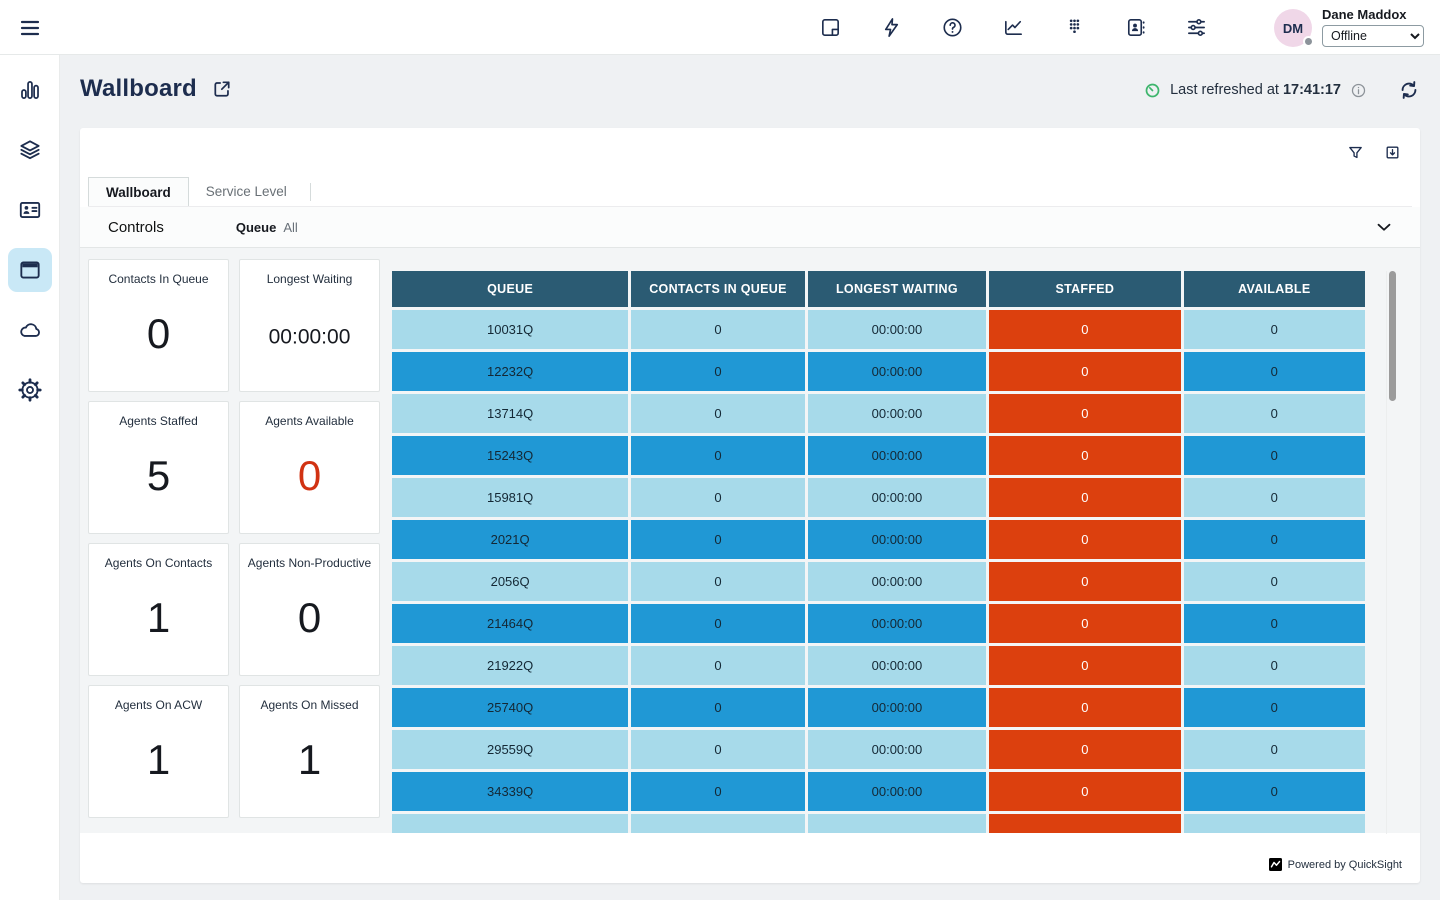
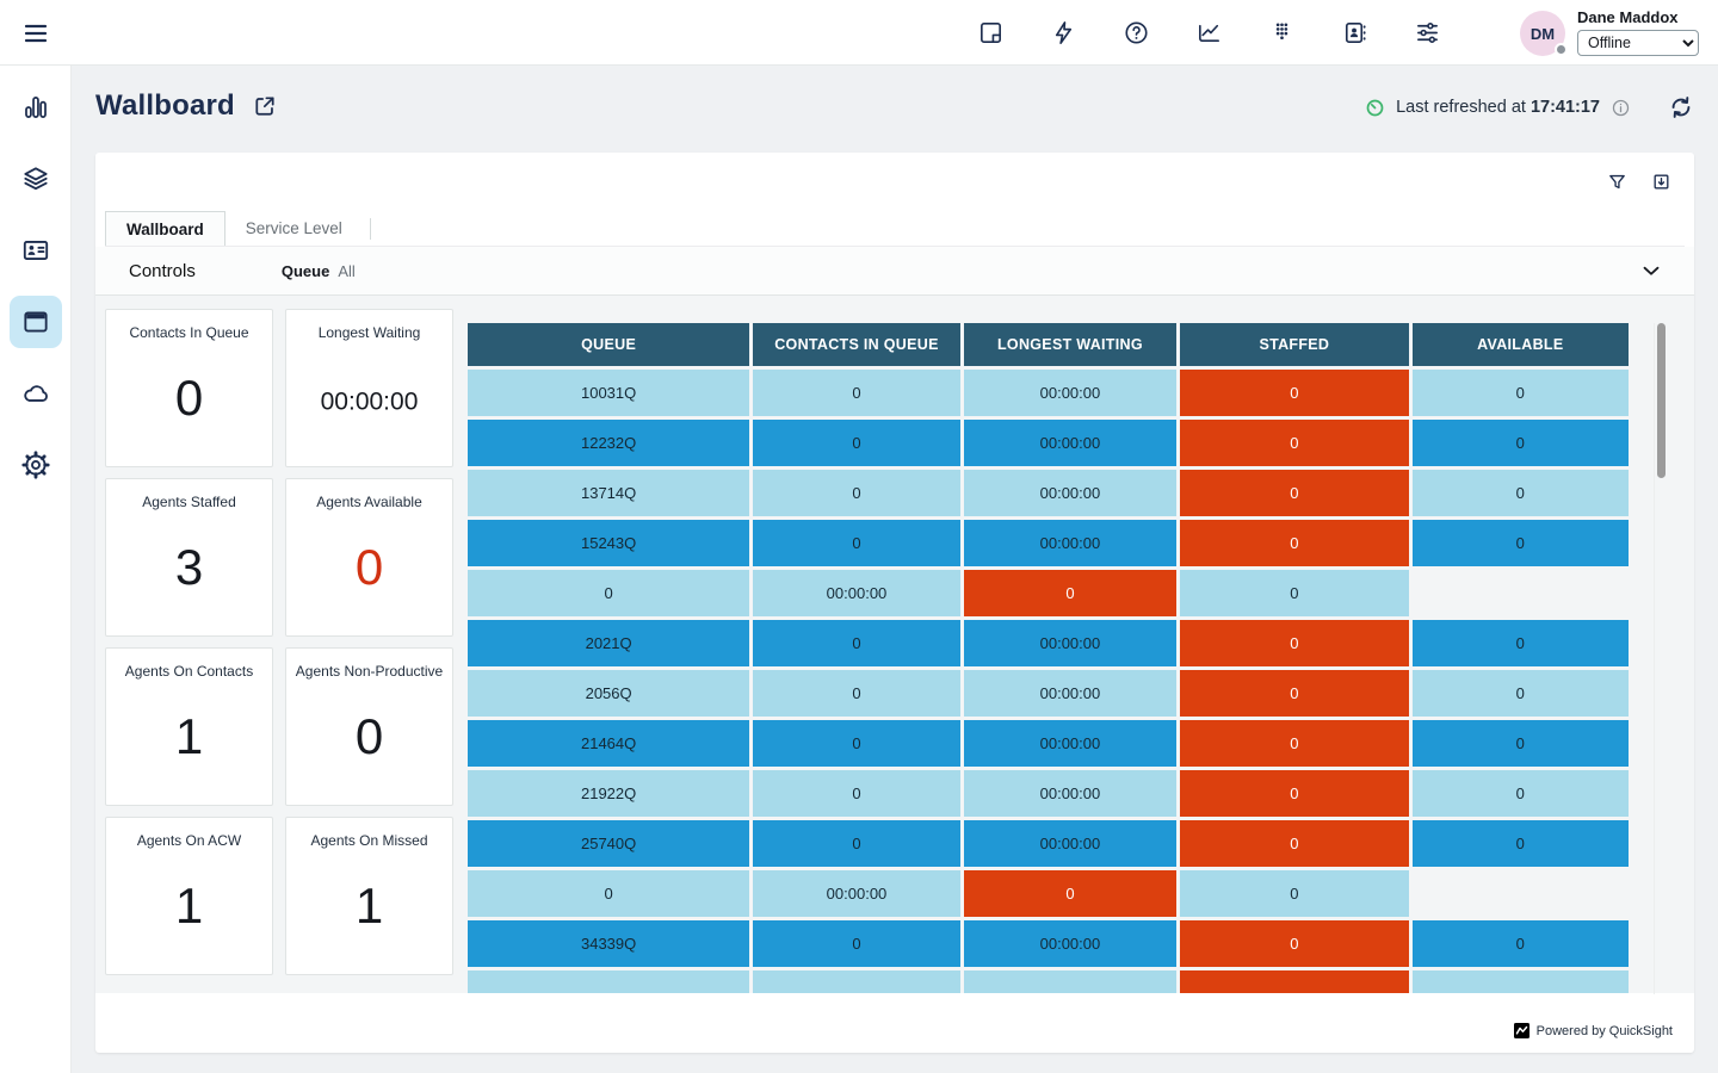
  DM
  Dane Maddox
  Offline
  Wallboard
  Last refreshed at 17:41:17
  Wallboard
  Service Level
  Controls
  Queue
  All
  Contacts In Queue
  0
  Longest Waiting
  00:00:00
  Agents Staffed
- 5
+ 3
  Agents Available
  0
  Agents On Contacts
  1
  Agents Non-Productive
  0
  Agents On ACW
  1
  Agents On Missed
  1
  QUEUE
  CONTACTS IN QUEUE
  LONGEST WAITING
  STAFFED
  AVAILABLE
  10031Q
  0
  00:00:00
  0
  0
  12232Q
  0
  00:00:00
  0
  0
  13714Q
  0
  00:00:00
  0
  0
  15243Q
  0
  00:00:00
  0
  0
- 15981Q
  0
  00:00:00
  0
  0
  2021Q
  0
  00:00:00
  0
  0
  2056Q
  0
  00:00:00
  0
  0
  21464Q
  0
  00:00:00
  0
  0
  21922Q
  0
  00:00:00
  0
  0
  25740Q
  0
  00:00:00
  0
  0
- 29559Q
  0
  00:00:00
  0
  0
  34339Q
  0
  00:00:00
  0
  0
  Powered by QuickSight
